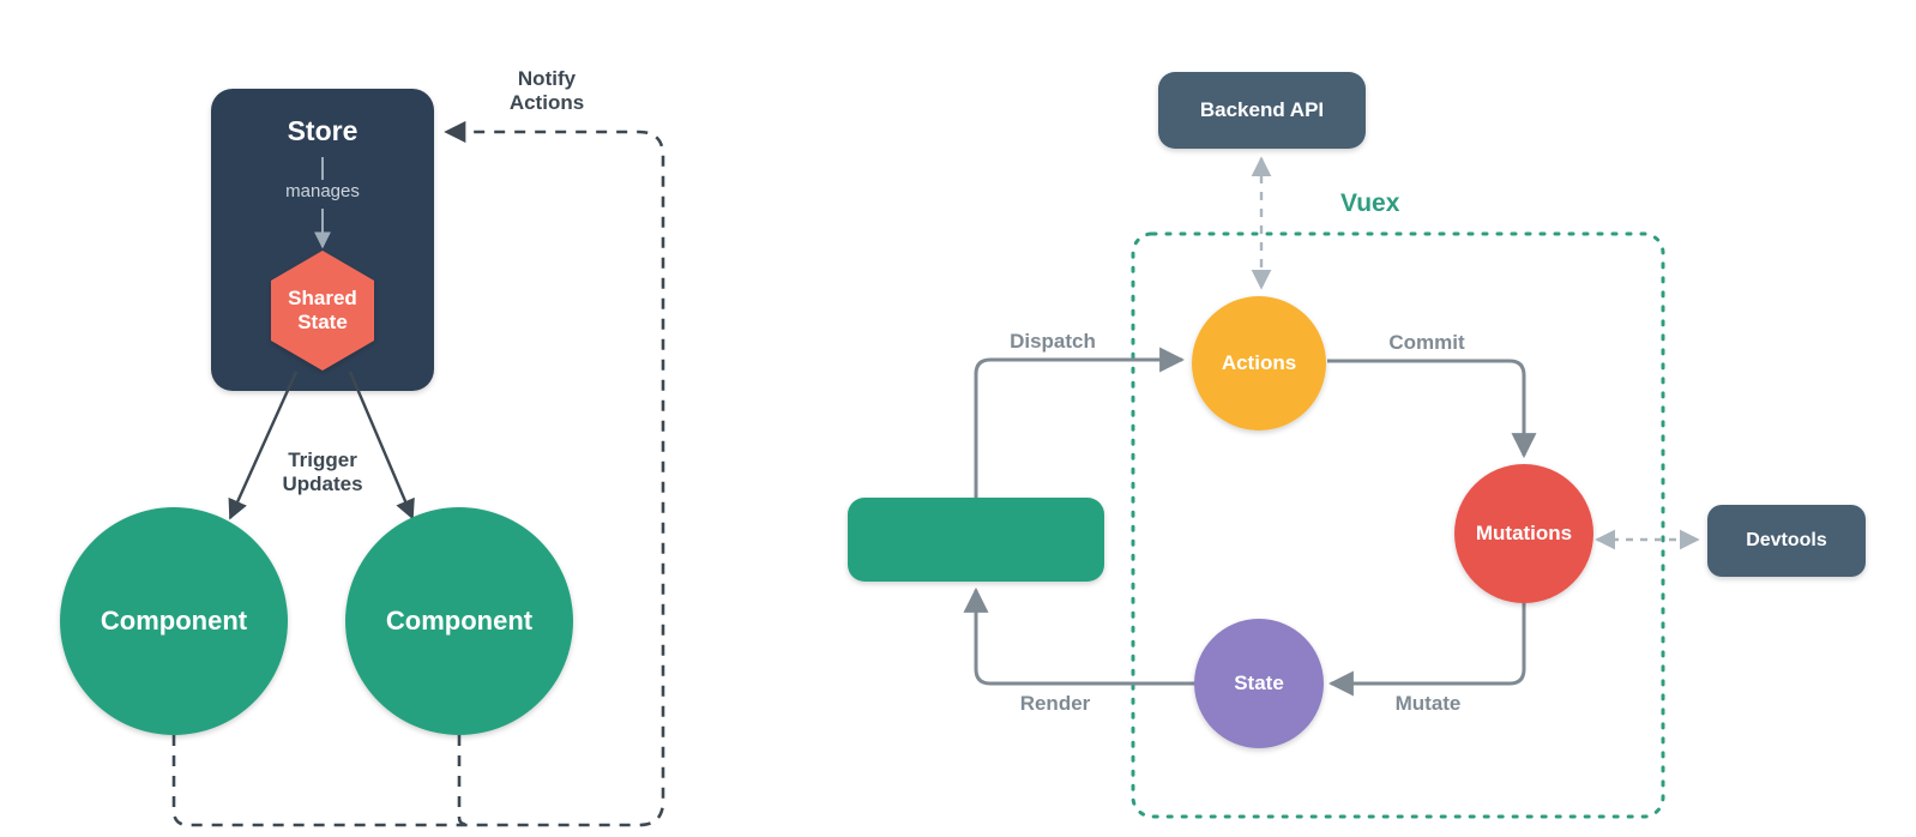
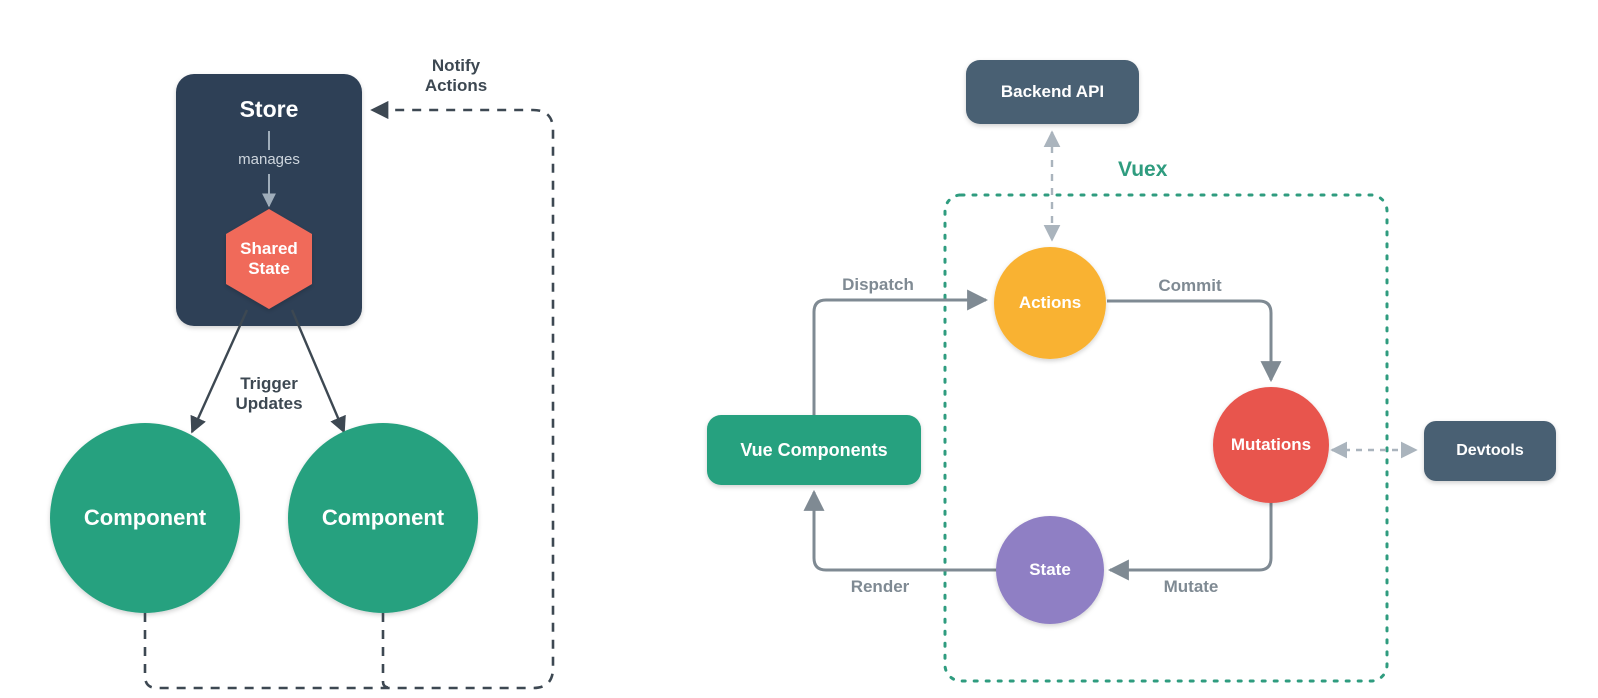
  Store
  manages
  Shared
  State
  Component
  Component
  Trigger
  Updates
  Notify
  Actions
  Vuex
  Backend API
  Actions
  Mutations
  State
+ Vue Components
  Devtools
  Dispatch
  Commit
  Mutate
  Render
